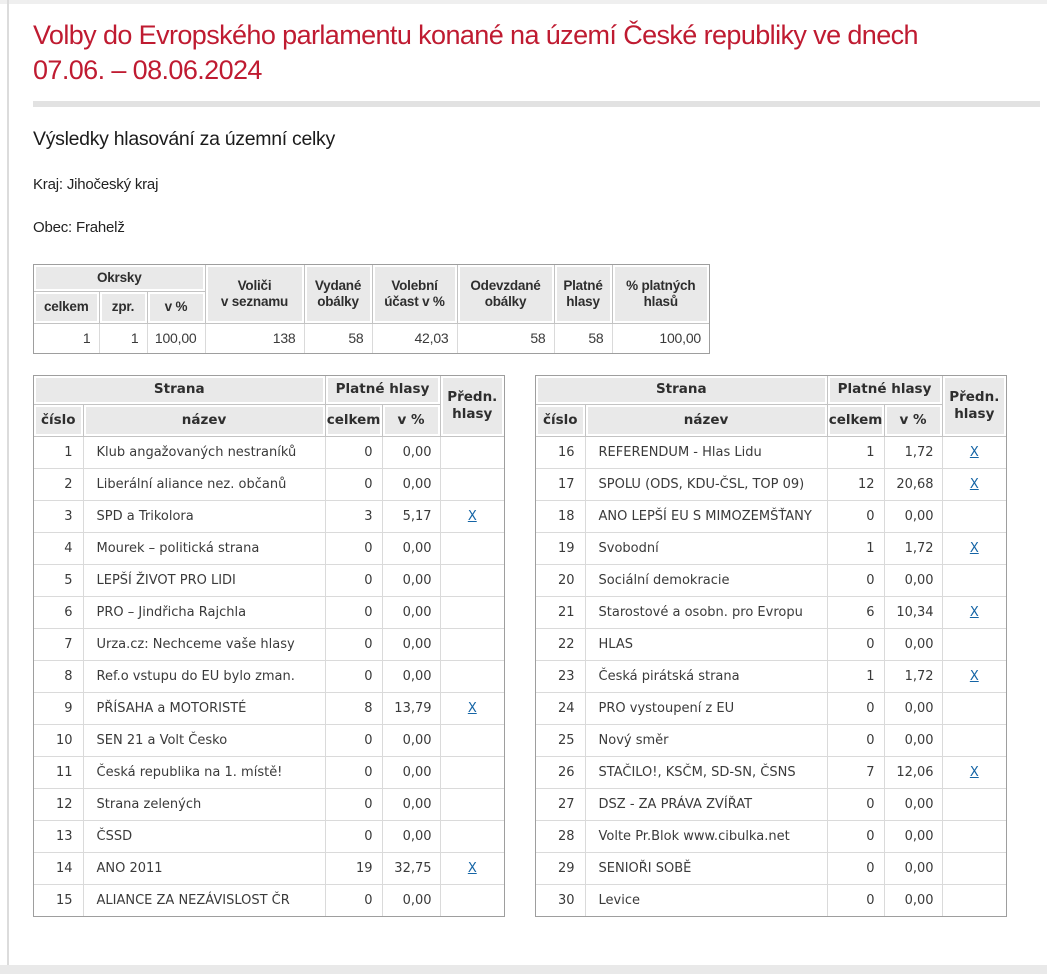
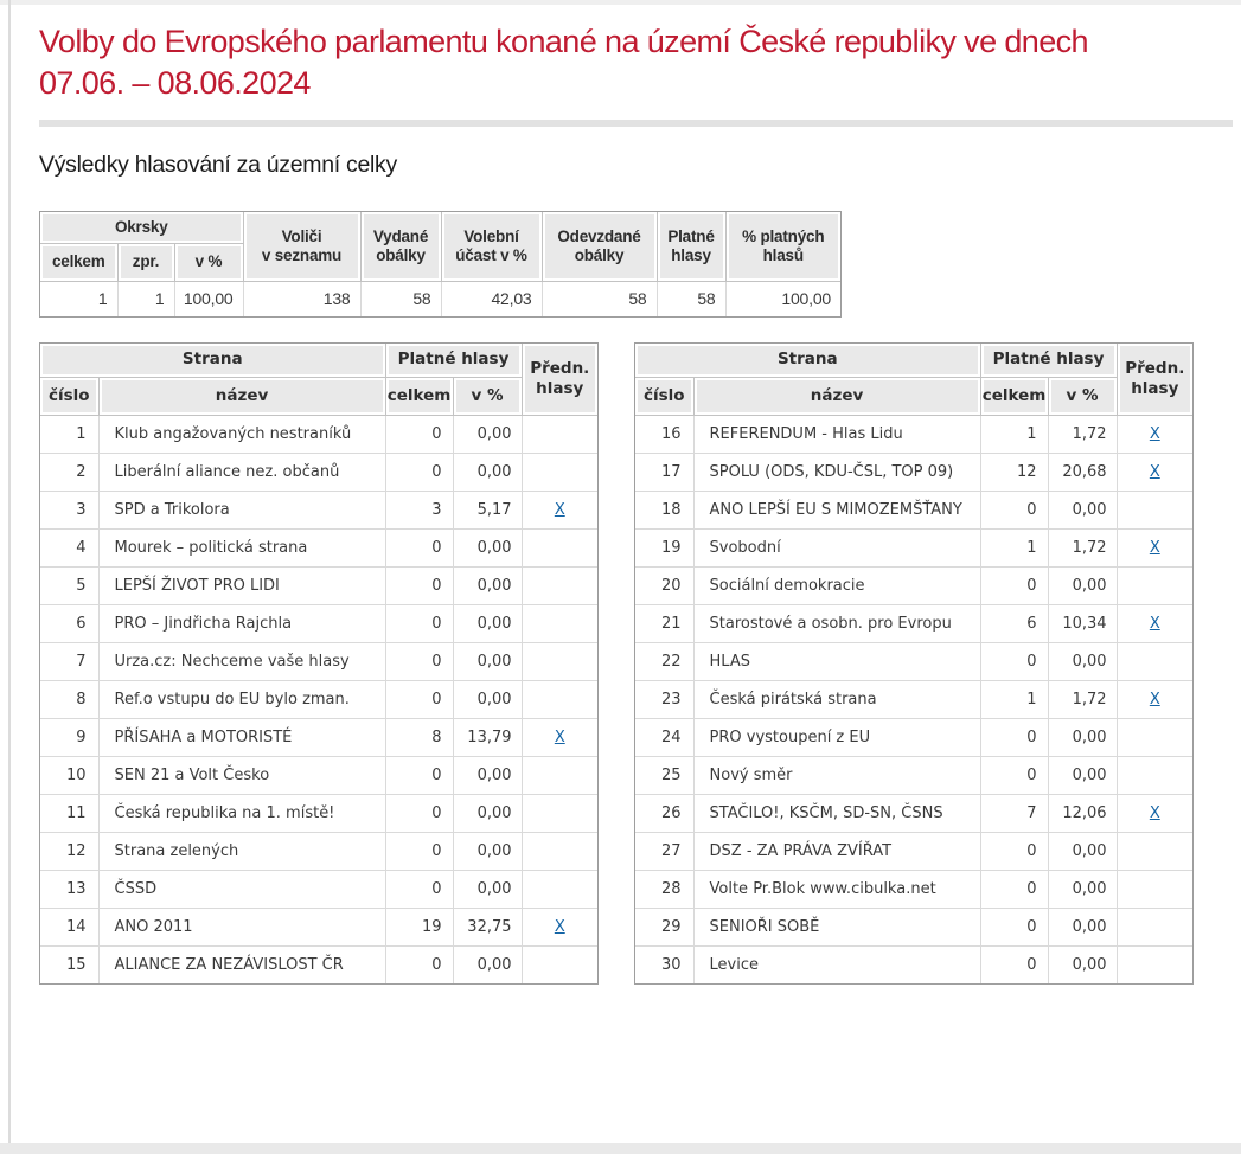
  Volby do Evropského parlamentu konané na území České republiky ve dnech 07.06. – 08.06.2024
  Výsledky hlasování za územní celky
- Kraj: Jihočeský kraj
- Obec: Frahelž
  Okrsky	Voliči v seznamu	Vydané obálky	Volební účast v %	Odevzdané obálky	Platné hlasy	% platných hlasů
  celkem	zpr.	v %
  1	1	100,00	138	58	42,03	58	58	100,00
  Strana	Platné hlasy	Předn. hlasy
  číslo	název	celkem	v %
  1	Klub angažovaných nestraníků	0	0,00
  2	Liberální aliance nez. občanů	0	0,00
  3	SPD a Trikolora	3	5,17	X
  4	Mourek – politická strana	0	0,00
  5	LEPŠÍ ŽIVOT PRO LIDI	0	0,00
  6	PRO – Jindřicha Rajchla	0	0,00
  7	Urza.cz: Nechceme vaše hlasy	0	0,00
  8	Ref.o vstupu do EU bylo zman.	0	0,00
  9	PŘÍSAHA a MOTORISTÉ	8	13,79	X
  10	SEN 21 a Volt Česko	0	0,00
  11	Česká republika na 1. místě!	0	0,00
  12	Strana zelených	0	0,00
  13	ČSSD	0	0,00
  14	ANO 2011	19	32,75	X
  15	ALIANCE ZA NEZÁVISLOST ČR	0	0,00
  Strana	Platné hlasy	Předn. hlasy
  číslo	název	celkem	v %
  16	REFERENDUM - Hlas Lidu	1	1,72	X
  17	SPOLU (ODS, KDU-ČSL, TOP 09)	12	20,68	X
  18	ANO LEPŠÍ EU S MIMOZEMŠŤANY	0	0,00
  19	Svobodní	1	1,72	X
  20	Sociální demokracie	0	0,00
  21	Starostové a osobn. pro Evropu	6	10,34	X
  22	HLAS	0	0,00
  23	Česká pirátská strana	1	1,72	X
  24	PRO vystoupení z EU	0	0,00
  25	Nový směr	0	0,00
  26	STAČILO!, KSČM, SD-SN, ČSNS	7	12,06	X
  27	DSZ - ZA PRÁVA ZVÍŘAT	0	0,00
  28	Volte Pr.Blok www.cibulka.net	0	0,00
  29	SENIOŘI SOBĚ	0	0,00
  30	Levice	0	0,00
